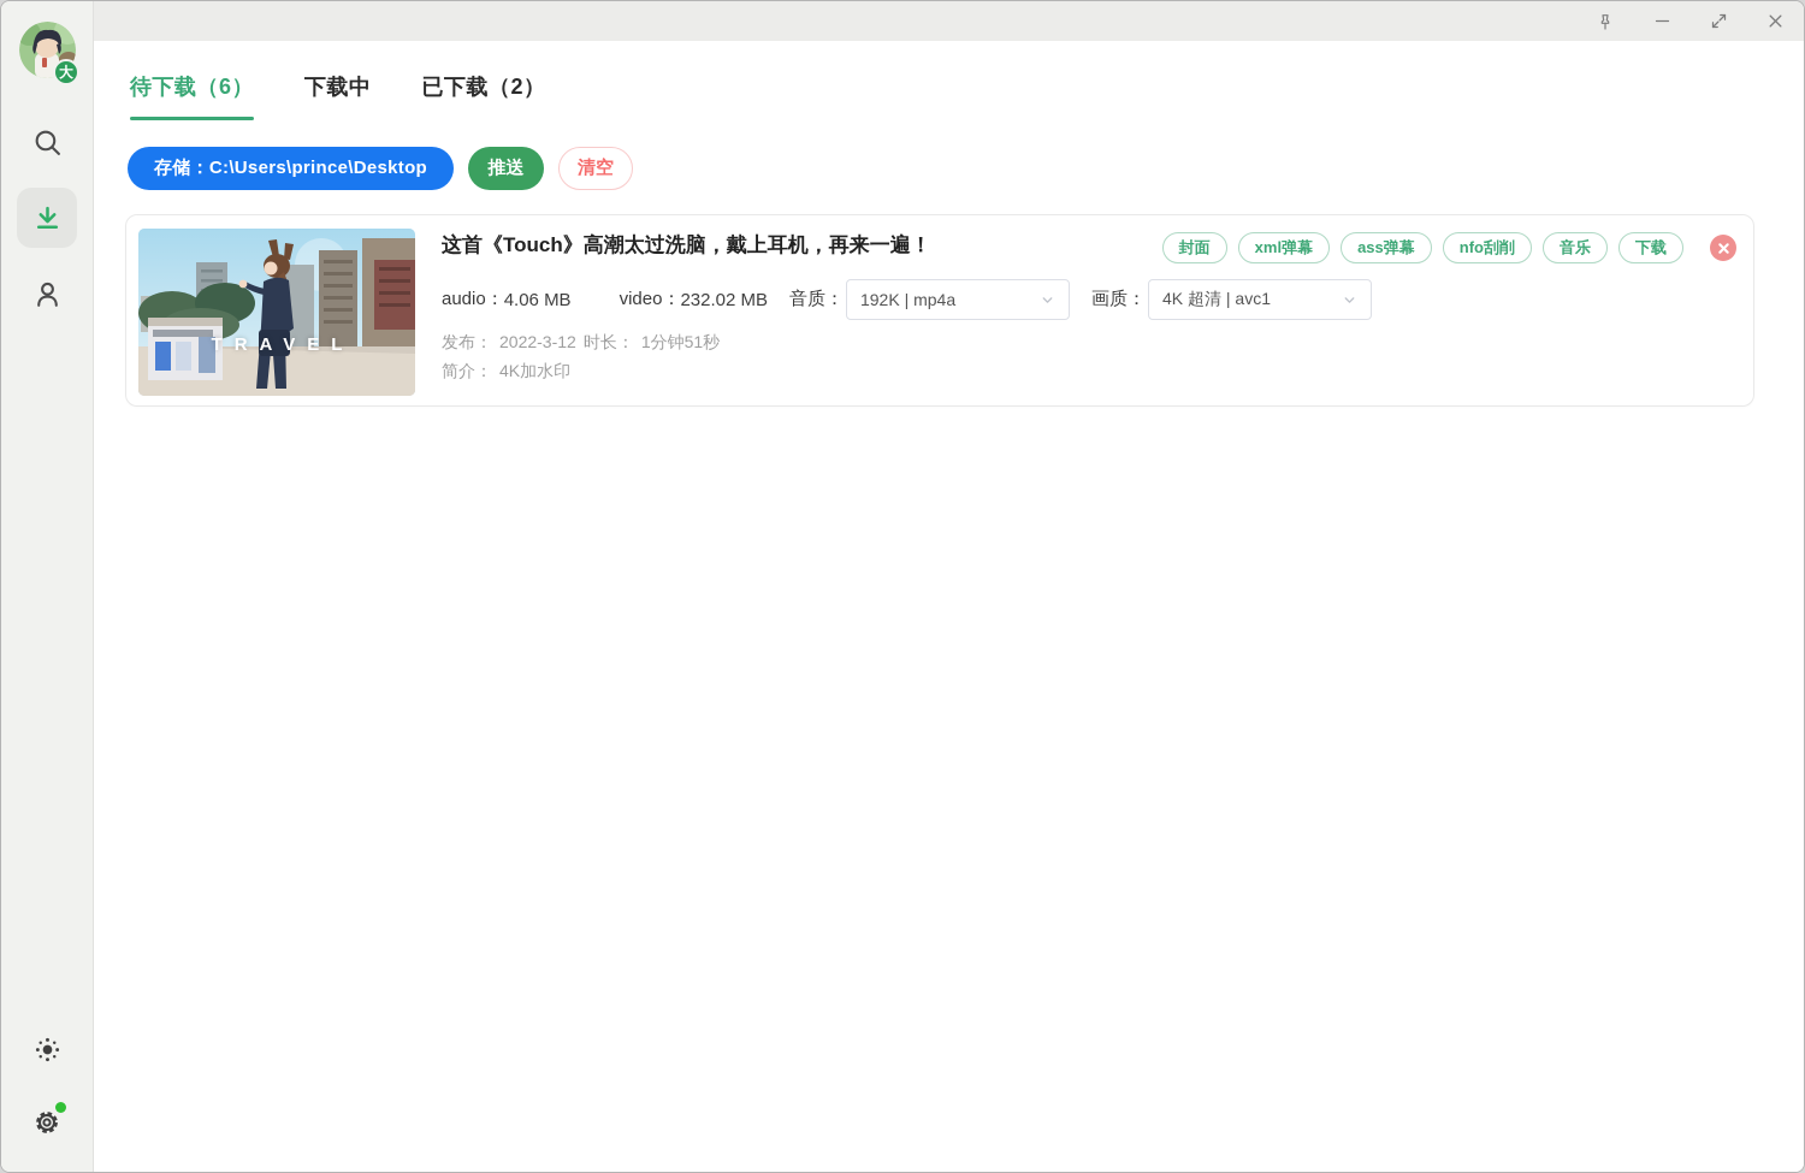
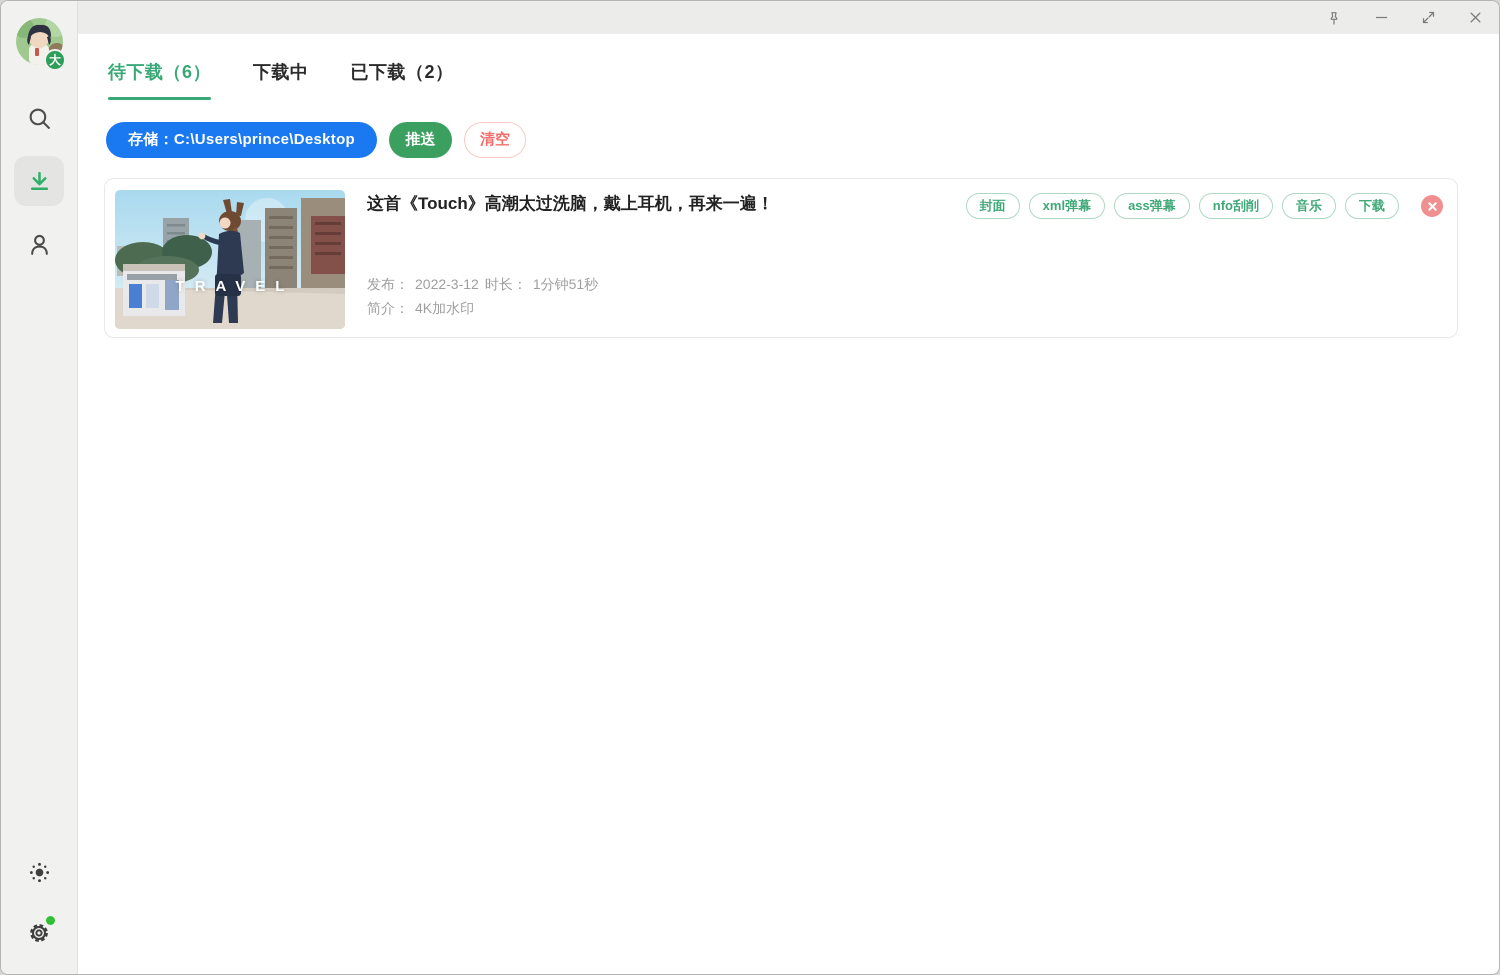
  大
  待下载（6）
  下载中
  已下载（2）
  存储：C:\Users\prince\Desktop
  推送
  清空
  TRAVEL
  这首《Touch》高潮太过洗脑，戴上耳机，再来一遍！
  封面
  xml弹幕
  ass弹幕
  nfo刮削
  音乐
  下载
- audio：
- 4.06 MB
- video：
- 232.02 MB
- 音质：
- 192K | mp4a
- 画质：
- 4K 超清 | avc1
  发布：
  2022-3-12
  时长：
  1分钟51秒
  简介：
  4K加水印
